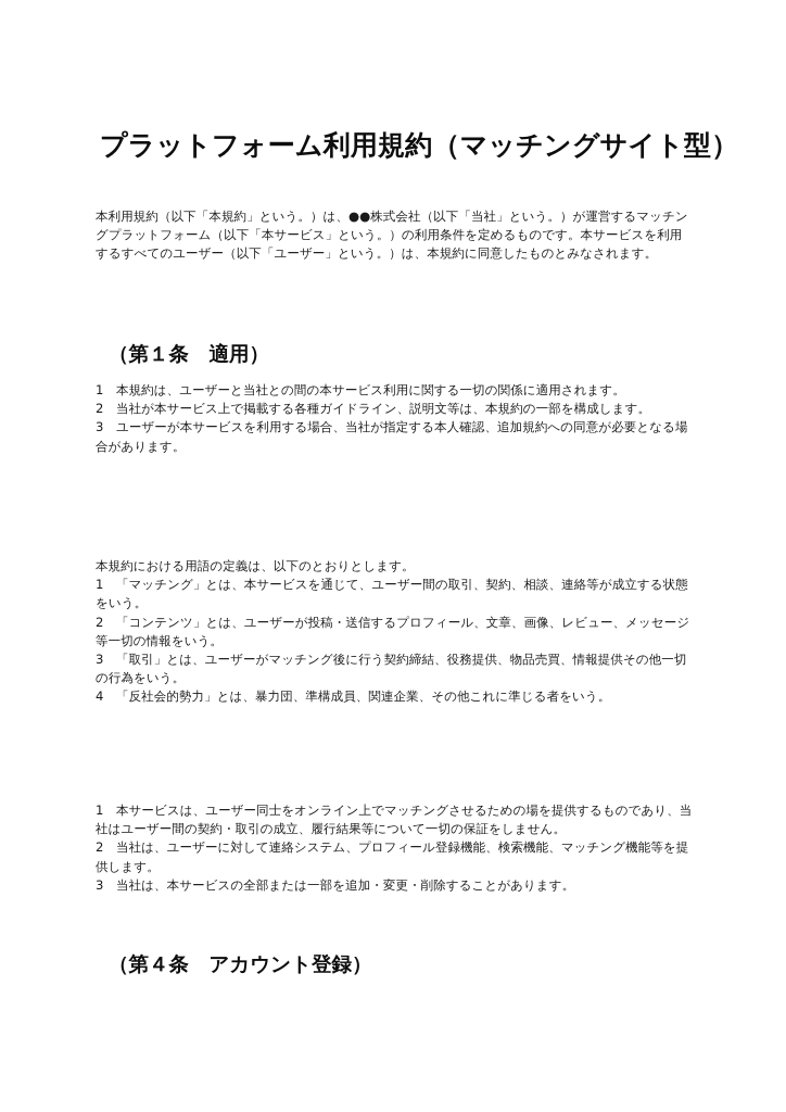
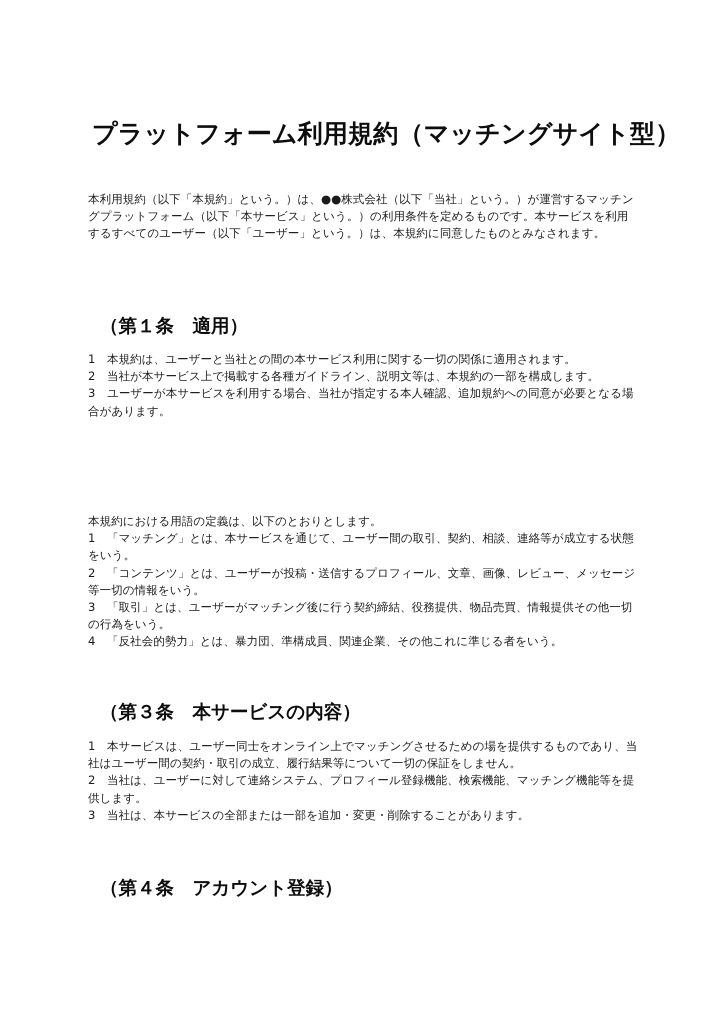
  プラットフォーム利用規約（マッチングサイト型）
  本利用規約（以下「本規約」という。）は、●●株式会社（以下「当社」という。）が運営するマッチングプラットフォーム（以下「本サービス」という。）の利用条件を定めるものです。本サービスを利用するすべてのユーザー（以下「ユーザー」という。）は、本規約に同意したものとみなされます。
  （第１条 適用）
  1 本規約は、ユーザーと当社との間の本サービス利用に関する一切の関係に適用されます。
  2 当社が本サービス上で掲載する各種ガイドライン、説明文等は、本規約の一部を構成します。
  3 ユーザーが本サービスを利用する場合、当社が指定する本人確認、追加規約への同意が必要となる場合があります。
  本規約における用語の定義は、以下のとおりとします。
  1 「マッチング」とは、本サービスを通じて、ユーザー間の取引、契約、相談、連絡等が成立する状態をいう。
  2 「コンテンツ」とは、ユーザーが投稿・送信するプロフィール、文章、画像、レビュー、メッセージ等一切の情報をいう。
  3 「取引」とは、ユーザーがマッチング後に行う契約締結、役務提供、物品売買、情報提供その他一切の行為をいう。
  4 「反社会的勢力」とは、暴力団、準構成員、関連企業、その他これに準じる者をいう。
+ （第３条 本サービスの内容）
  1 本サービスは、ユーザー同士をオンライン上でマッチングさせるための場を提供するものであり、当社はユーザー間の契約・取引の成立、履行結果等について一切の保証をしません。
  2 当社は、ユーザーに対して連絡システム、プロフィール登録機能、検索機能、マッチング機能等を提供します。
  3 当社は、本サービスの全部または一部を追加・変更・削除することがあります。
  （第４条 アカウント登録）
